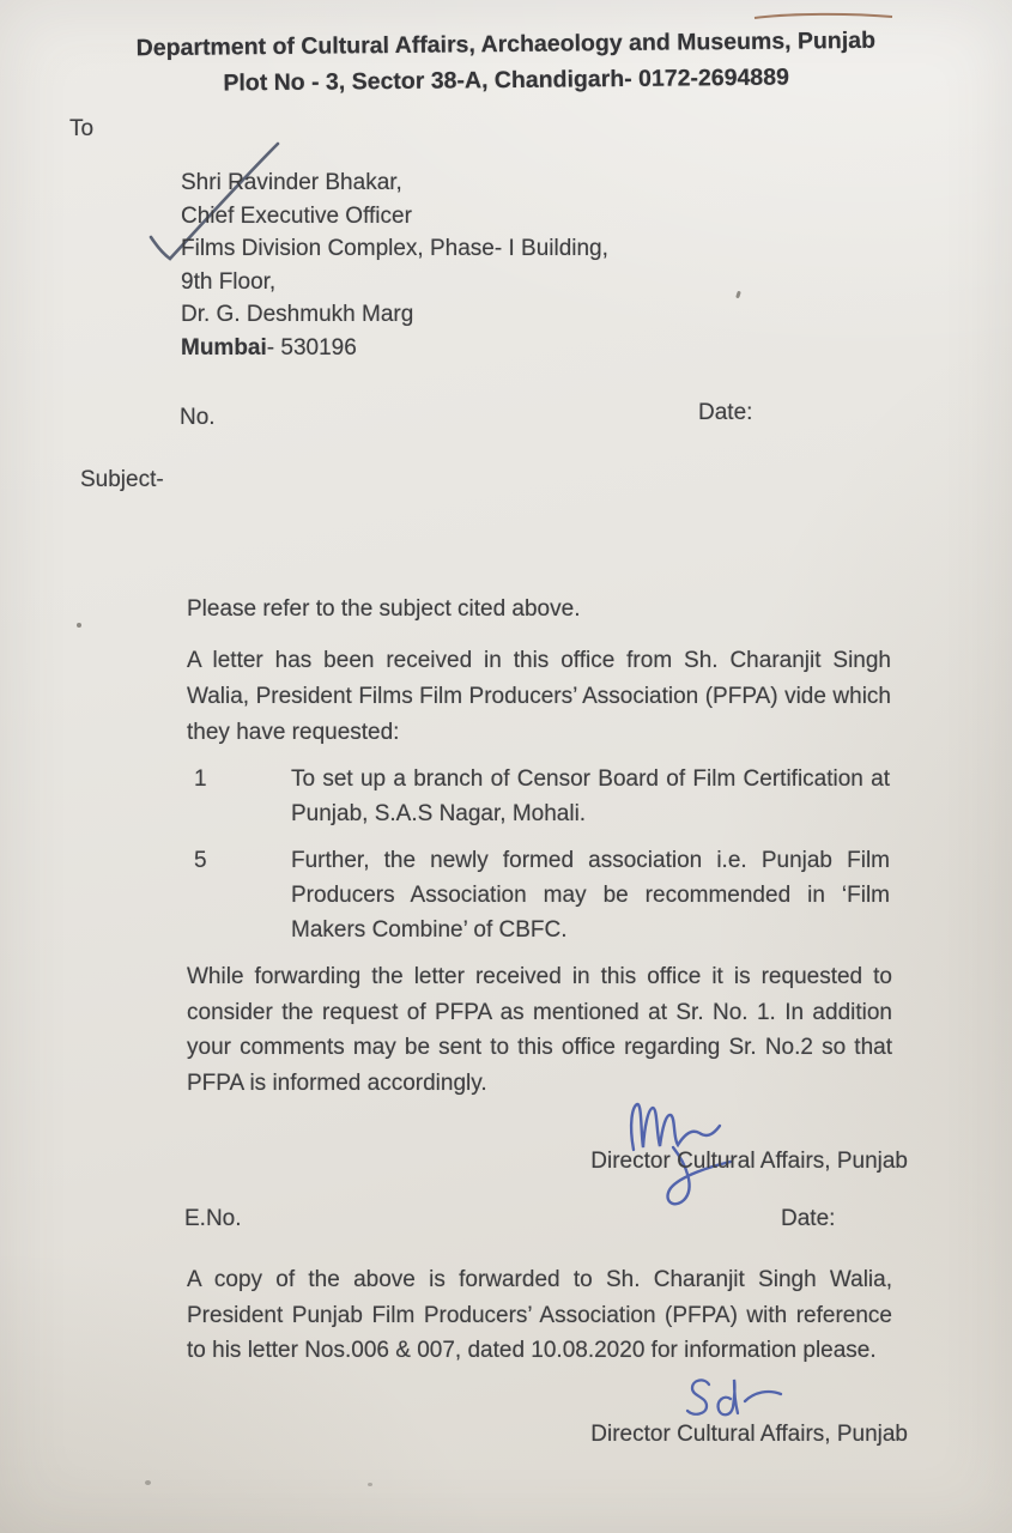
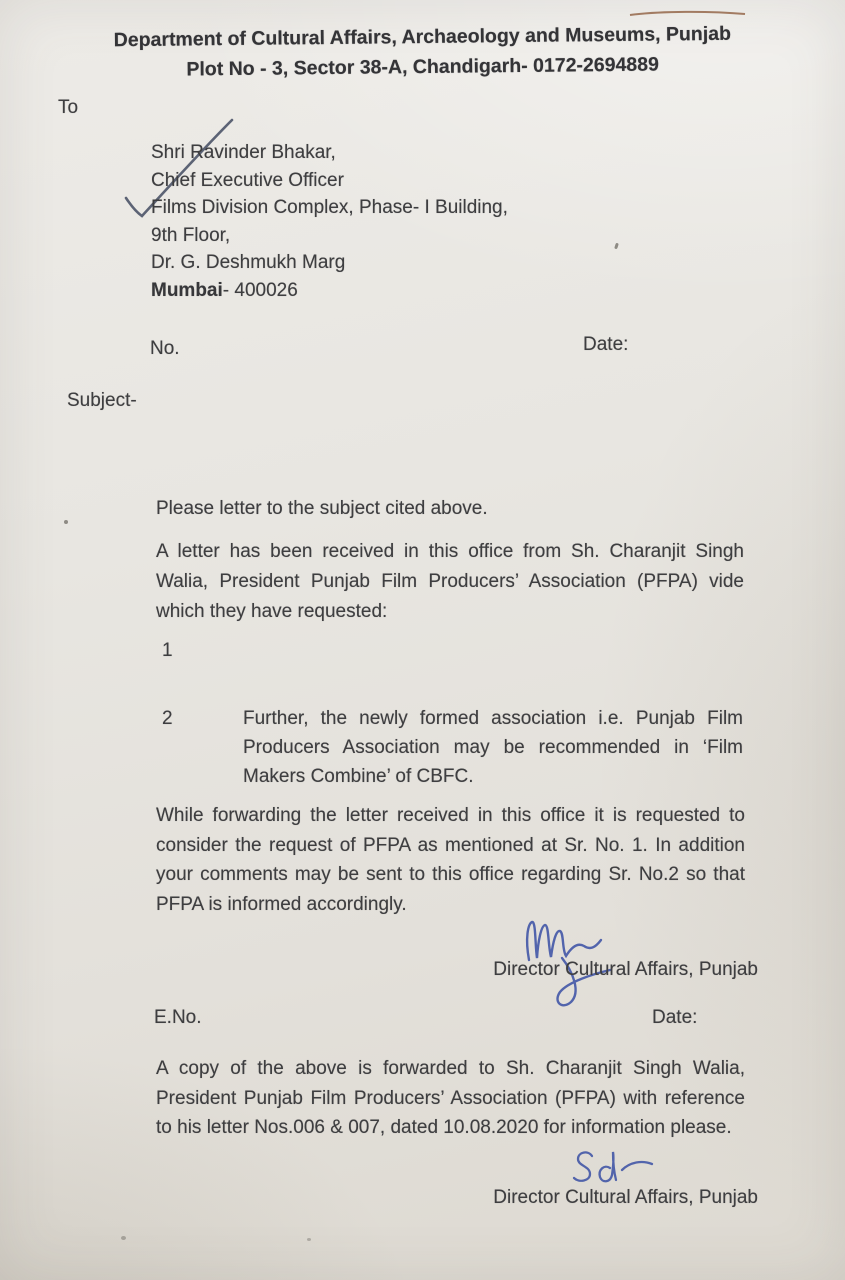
  Department of Cultural Affairs, Archaeology and Museums, Punjab
  Plot No - 3, Sector 38-A, Chandigarh- 0172-2694889
  To
  Shri Ravinder Bhakar,
  Chief Executive Officer
  Films Division Complex, Phase- I Building,
  9th Floor,
  Dr. G. Deshmukh Marg
- Mumbai- 530196
+ Mumbai- 400026
  No.
  Date:
  Subject-
- Please refer to the subject cited above.
+ Please letter to the subject cited above.
- A letter has been received in this office from Sh. Charanjit Singh Walia, President Films Film Producers’ Association (PFPA) vide which they have requested:
+ A letter has been received in this office from Sh. Charanjit Singh Walia, President Punjab Film Producers’ Association (PFPA) vide which they have requested:
  1
- To set up a branch of Censor Board of Film Certification at Punjab, S.A.S Nagar, Mohali.
- 5
+ 2
  Further, the newly formed association i.e. Punjab Film Producers Association may be recommended in ‘Film Makers Combine’ of CBFC.
  While forwarding the letter received in this office it is requested to consider the request of PFPA as mentioned at Sr. No. 1. In addition your comments may be sent to this office regarding Sr. No.2 so that PFPA is informed accordingly.
  Director Cultural Affairs, Punjab
  E.No.
  Date:
  A copy of the above is forwarded to Sh. Charanjit Singh Walia, President Punjab Film Producers’ Association (PFPA) with reference to his letter Nos.006 & 007, dated 10.08.2020 for information please.
  Director Cultural Affairs, Punjab
